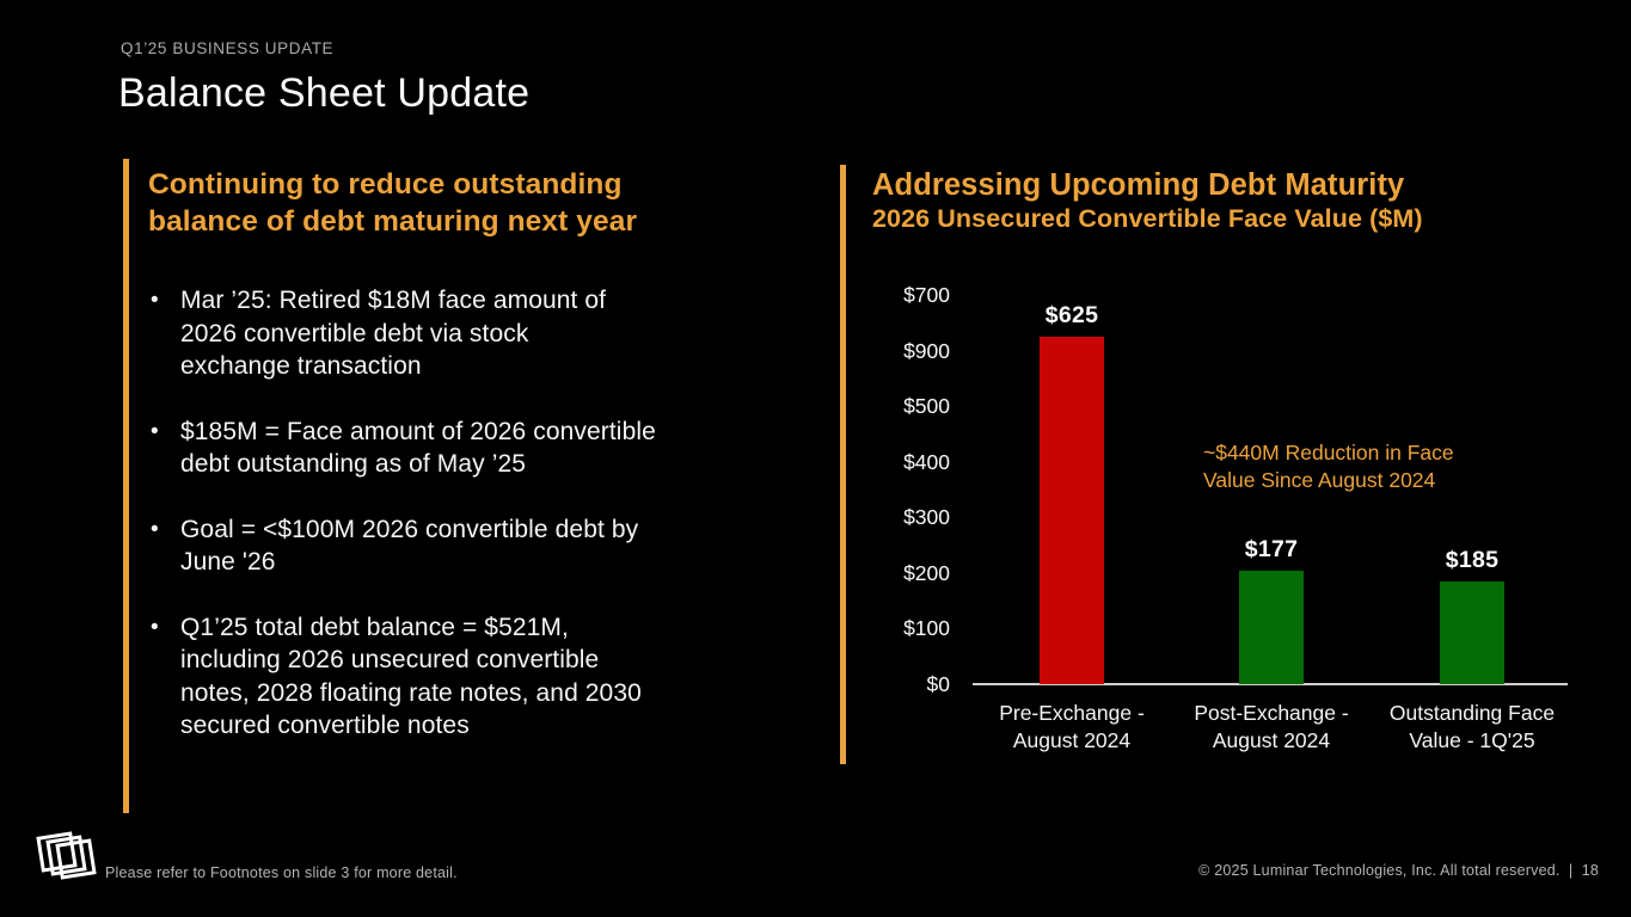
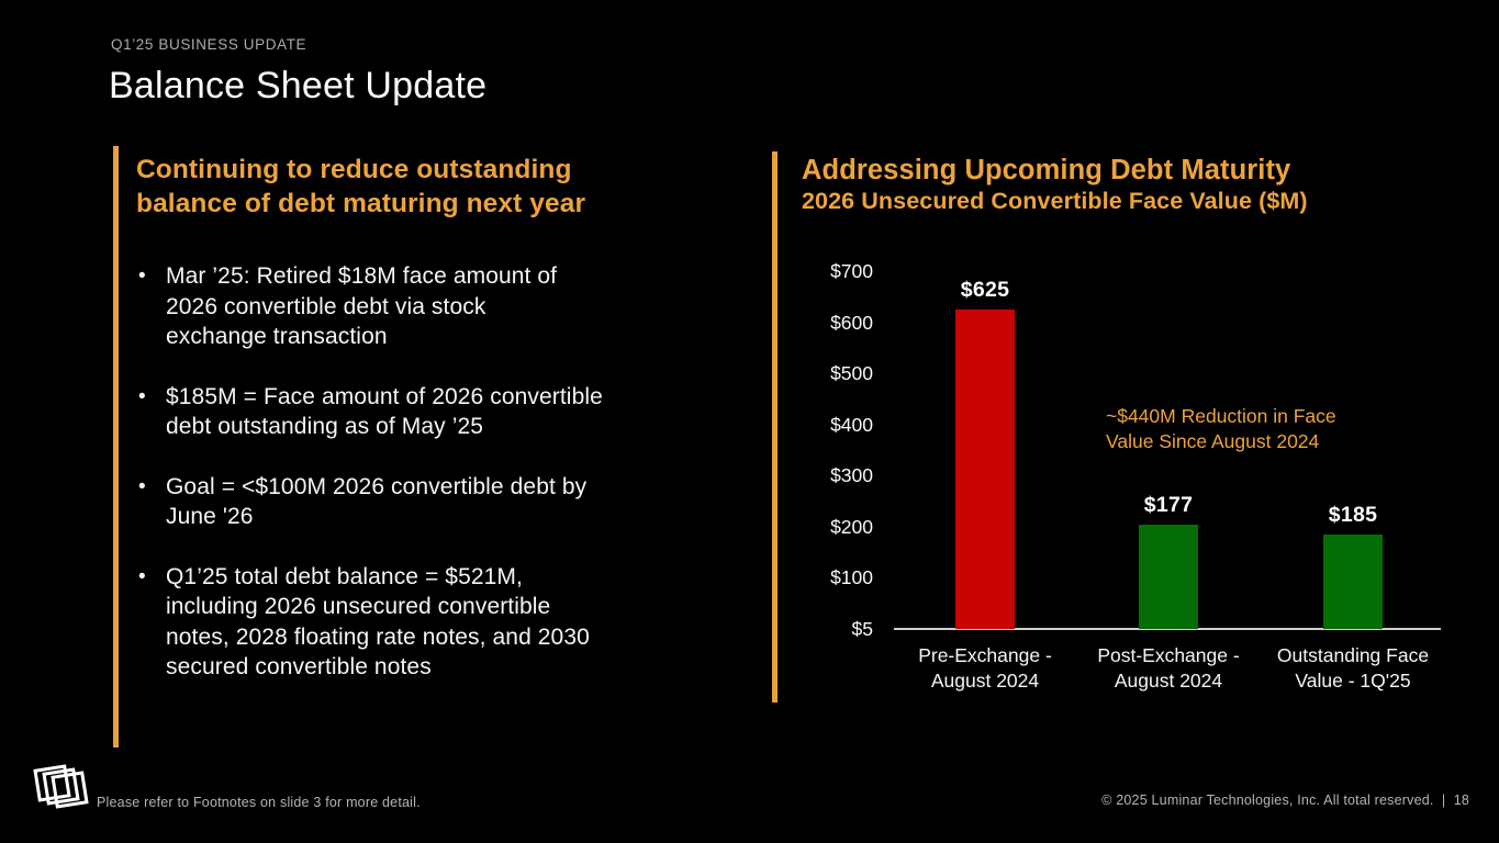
  Q1’25 BUSINESS UPDATE
  Balance Sheet Update
  Continuing to reduce outstanding
  balance of debt maturing next year
  Mar ’25: Retired $18M face amount of
  2026 convertible debt via stock
  exchange transaction
  $185M = Face amount of 2026 convertible
  debt outstanding as of May ’25
  Goal = <$100M 2026 convertible debt by
  June '26
  Q1’25 total debt balance = $521M,
  including 2026 unsecured convertible
  notes, 2028 floating rate notes, and 2030
  secured convertible notes
  Addressing Upcoming Debt Maturity
  2026 Unsecured Convertible Face Value ($M)
  ~$440M Reduction in Face
  Value Since August 2024
- $0
+ $5
  $100
  $200
  $300
  $400
  $500
- $900
+ $600
  $700
  $625
  Pre-Exchange -
  August 2024
  $177
  Post-Exchange -
  August 2024
  $185
  Outstanding Face
  Value - 1Q'25
  Please refer to Footnotes on slide 3 for more detail.
  © 2025 Luminar Technologies, Inc. All total reserved. | 18
